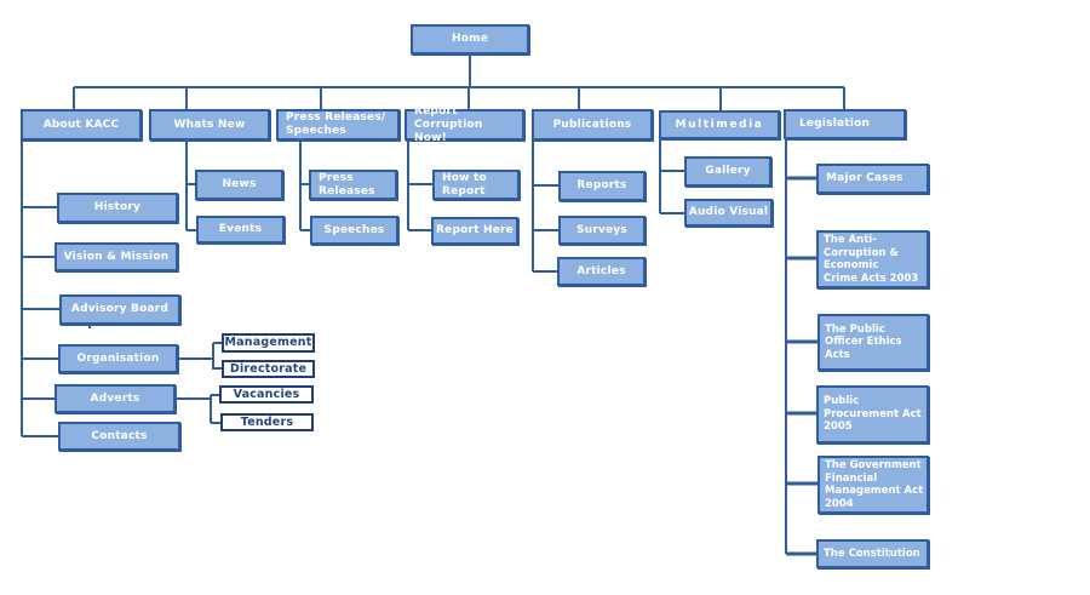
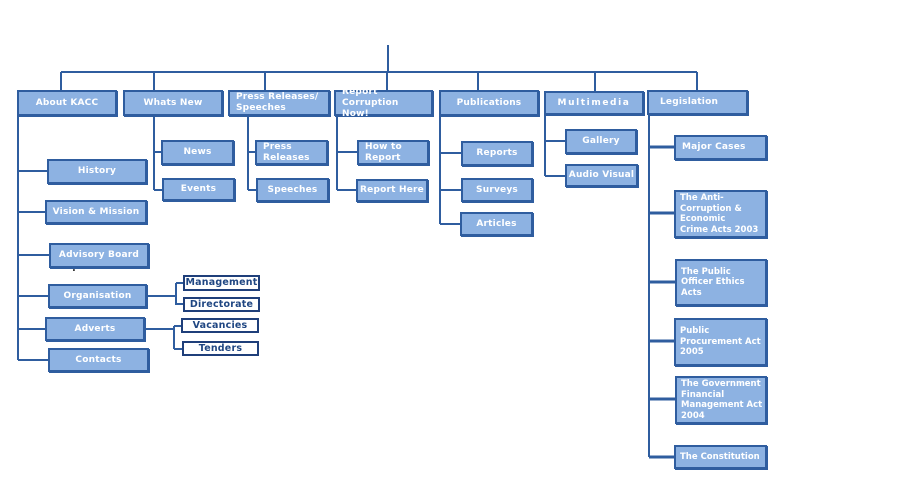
- Home
  About KACC
  Whats New
  Press Releases/
  Speeches
  Report Corruption
  Now!
  Publications
  Multimedia
  Legislation
  History
  Vision & Mission
  Advisory Board
  Organisation
  Adverts
  Contacts
  .
  Management
  Directorate
  Vacancies
  Tenders
  News
  Events
  Press
  Releases
  Speeches
  How to
  Report
  Report Here
  Reports
  Surveys
  Articles
  Gallery
  Audio Visual
  Major Cases
  The Anti-
  Corruption &
  Economic
  Crime Acts 2003
  The Public
  Officer Ethics
  Acts
  Public
  Procurement Act
  2005
  The Government
  Financial
  Management Act
  2004
  The Constitution
